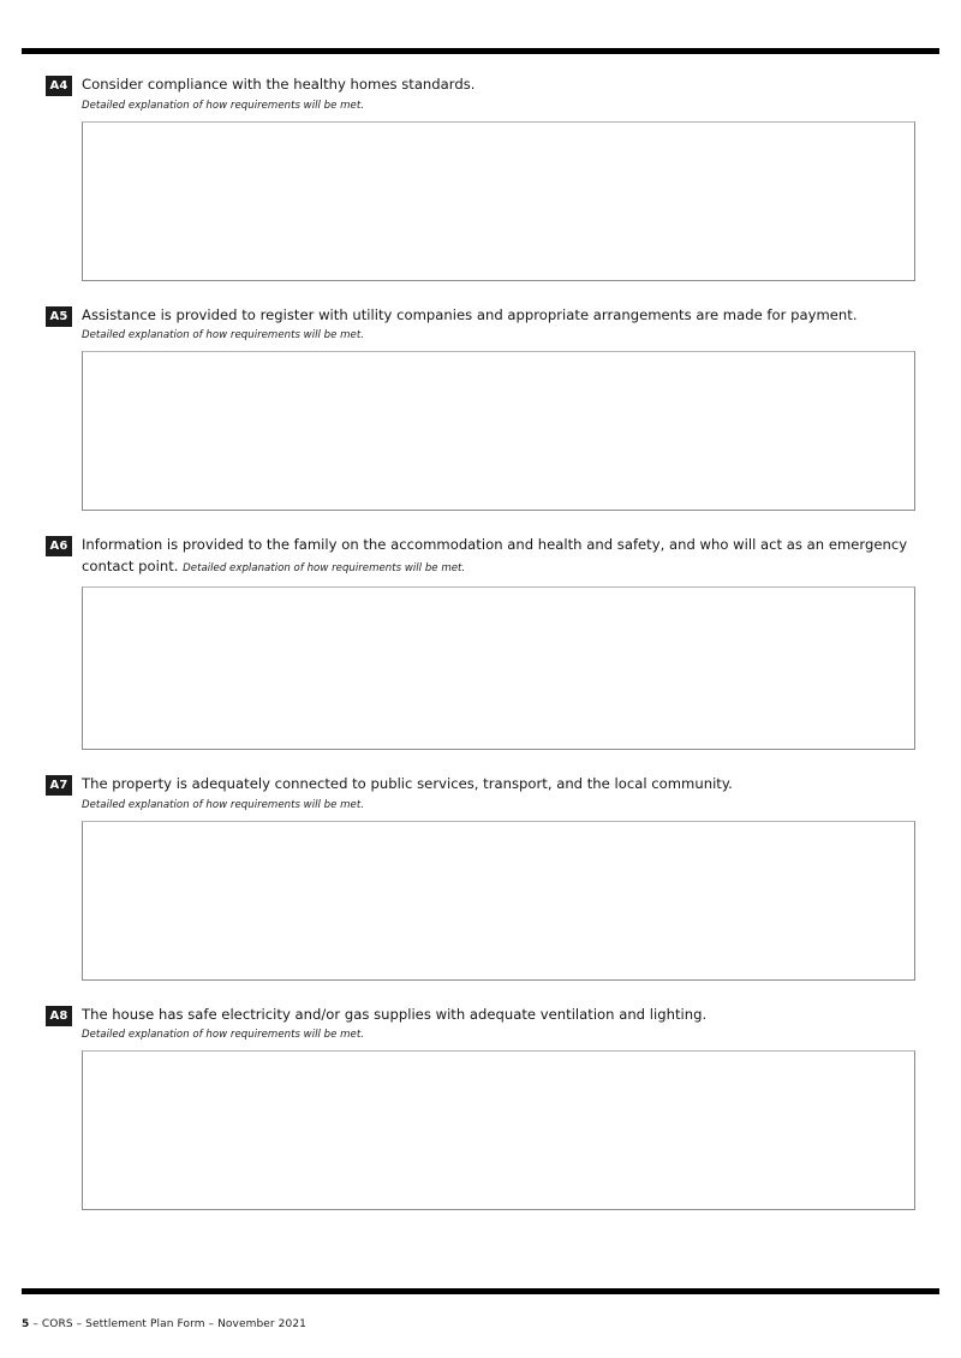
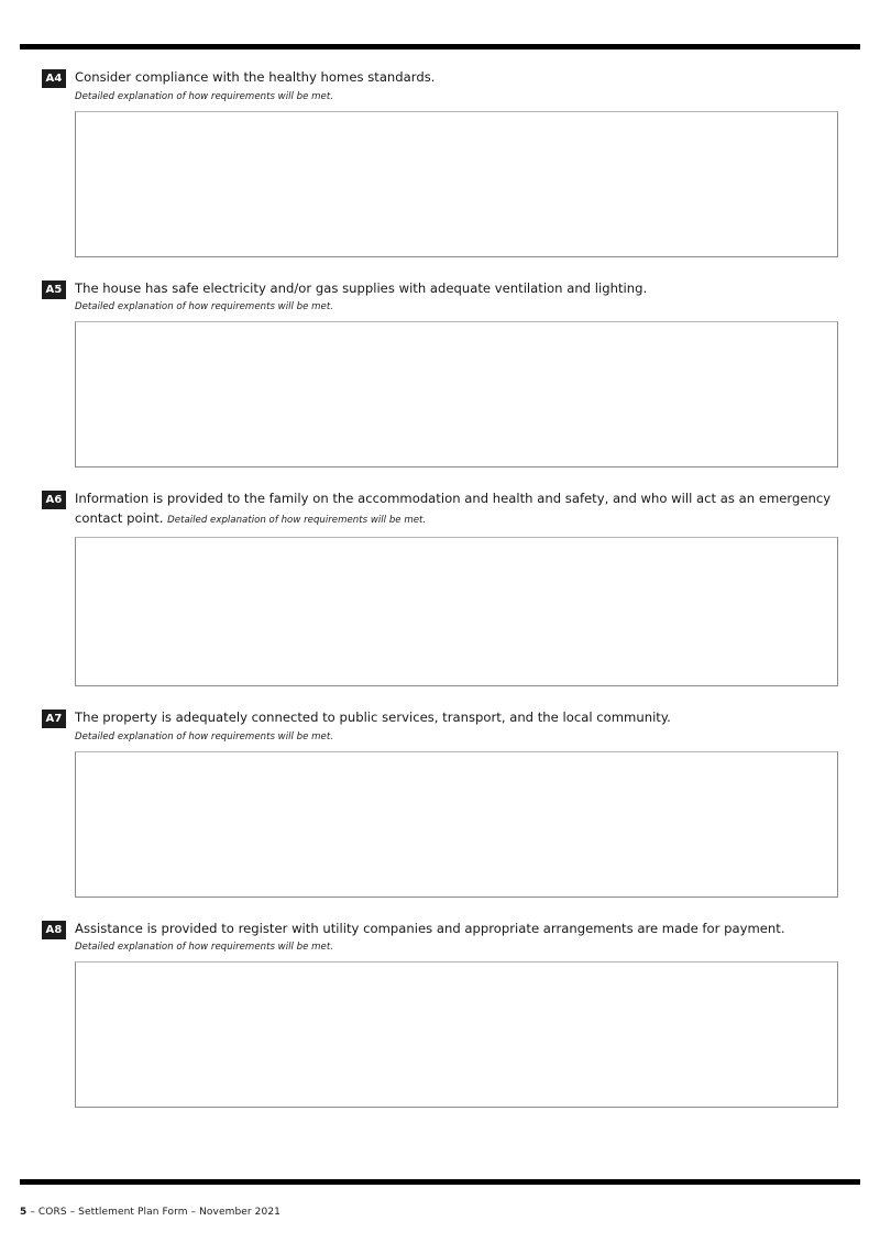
  A4
  Consider compliance with the healthy homes standards.
  Detailed explanation of how requirements will be met.
  A5
- Assistance is provided to register with utility companies and appropriate arrangements are made for payment.
+ The house has safe electricity and/or gas supplies with adequate ventilation and lighting.
  Detailed explanation of how requirements will be met.
  A6
  Information is provided to the family on the accommodation and health and safety, and who will act as an emergency contact point. Detailed explanation of how requirements will be met.
  A7
  The property is adequately connected to public services, transport, and the local community.
  Detailed explanation of how requirements will be met.
  A8
- The house has safe electricity and/or gas supplies with adequate ventilation and lighting.
+ Assistance is provided to register with utility companies and appropriate arrangements are made for payment.
  Detailed explanation of how requirements will be met.
  5 – CORS – Settlement Plan Form – November 2021
